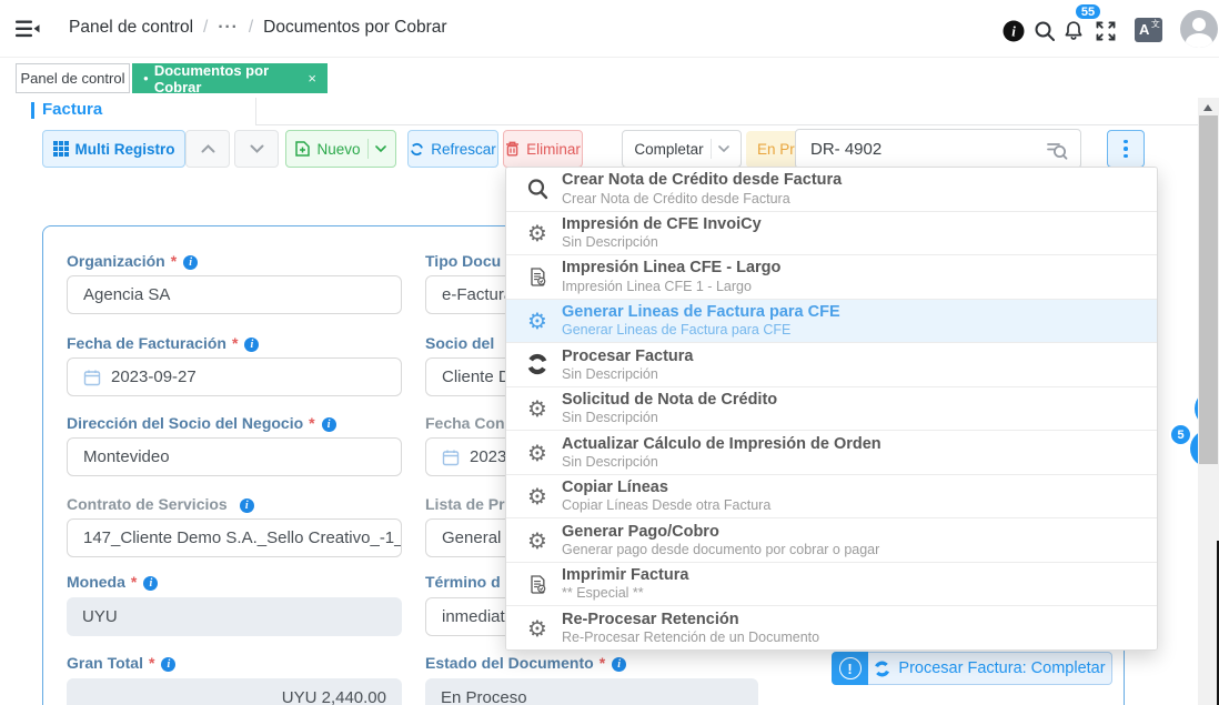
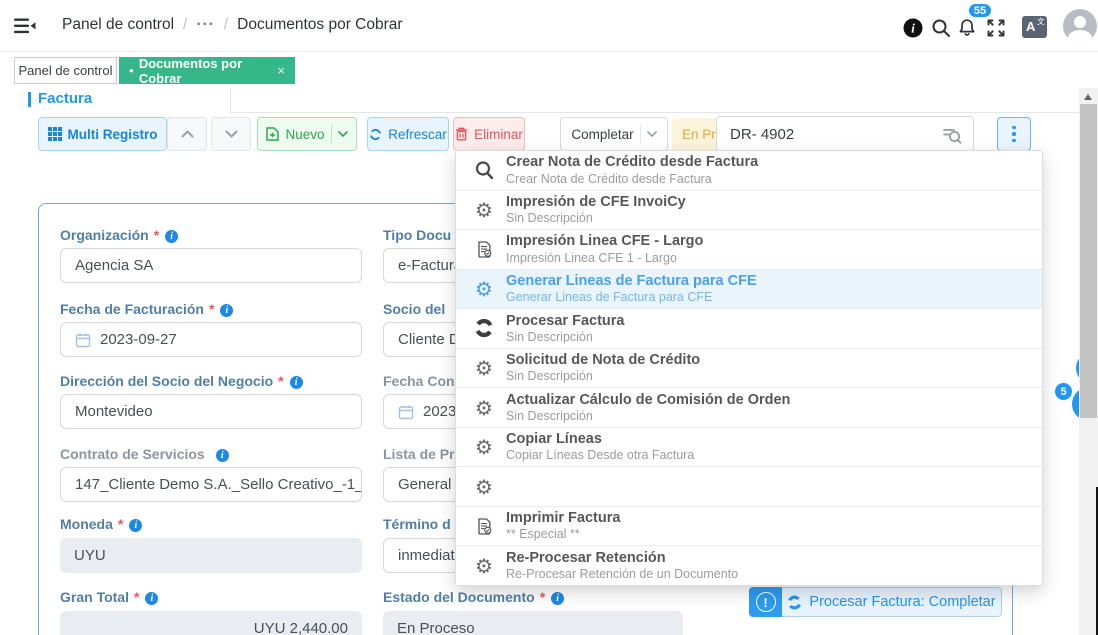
  Panel de control / ··· / Documentos por Cobrar
  i
  55
  A
  文
  Panel de control
  ●
  Documentos por Cobrar
  ×
  Factura
  Multi Registro
  Nuevo
  Refrescar
  Eliminar
  Completar
  En Pr
  DR- 4902
  Organización * i
  Agencia SA
  Fecha de Facturación * i
  2023-09-27
  Dirección del Socio del Negocio * i
  Montevideo
  Contrato de Servicios i
  147_Cliente Demo S.A._Sello Creativo_-1_
  Moneda * i
  UYU
  Gran Total * i
  UYU 2,440.00
  Tipo Docu
  e-Factur
  Socio del
  Cliente
  Fecha Con
  Lista de Pr
  General
  Término d
  inmediat
  Estado del Documento * i
  En Proceso
  !
  Procesar Factura: Completar
  Crear Nota de Crédito desde Factura
  Crear Nota de Crédito desde Factura
  ⚙︎
  Impresión de CFE InvoiCy
  Sin Descripción
  Impresión Linea CFE - Largo
  Impresión Linea CFE 1 - Largo
  ⚙︎
  Generar Lineas de Factura para CFE
  Generar Lineas de Factura para CFE
  Procesar Factura
  Sin Descripción
  ⚙︎
  Solicitud de Nota de Crédito
  Sin Descripción
  ⚙︎
- Actualizar Cálculo de Impresión de Orden
+ Actualizar Cálculo de Comisión de Orden
  Sin Descripción
  ⚙︎
  Copiar Líneas
  Copiar Líneas Desde otra Factura
  ⚙︎
- Generar Pago/Cobro
- Generar pago desde documento por cobrar o pagar
  Imprimir Factura
  ** Especial **
  ⚙︎
  Re-Procesar Retención
  Re-Procesar Retención de un Documento
  5
